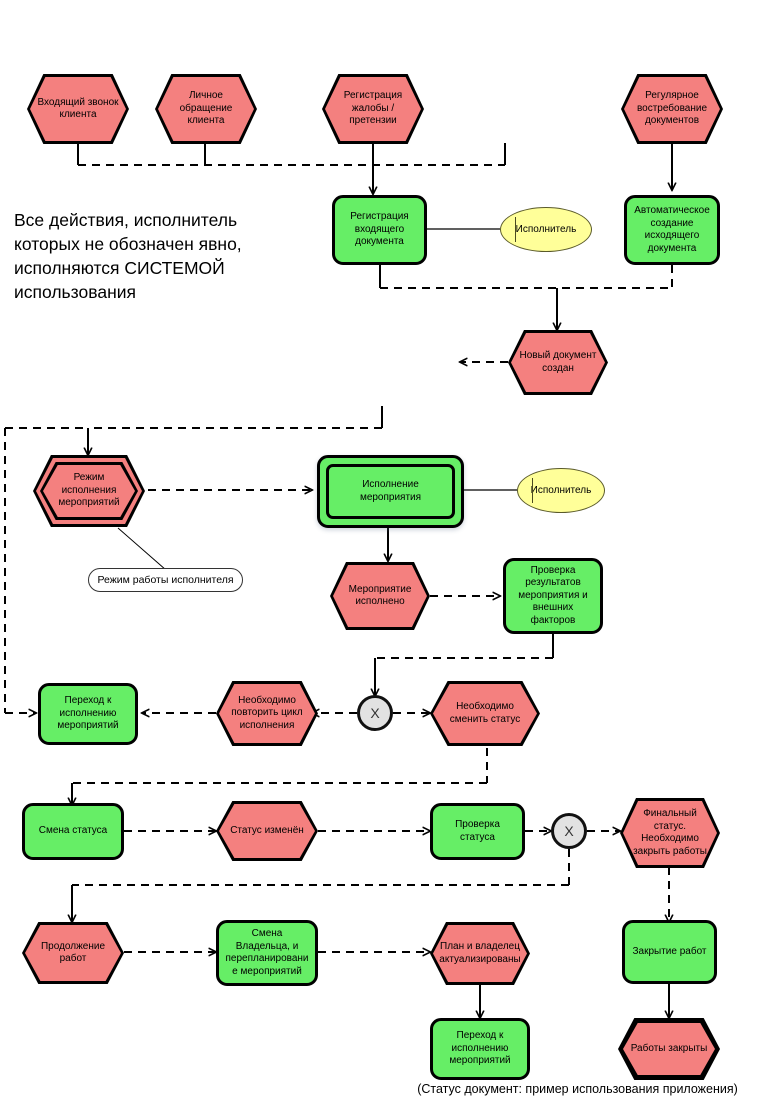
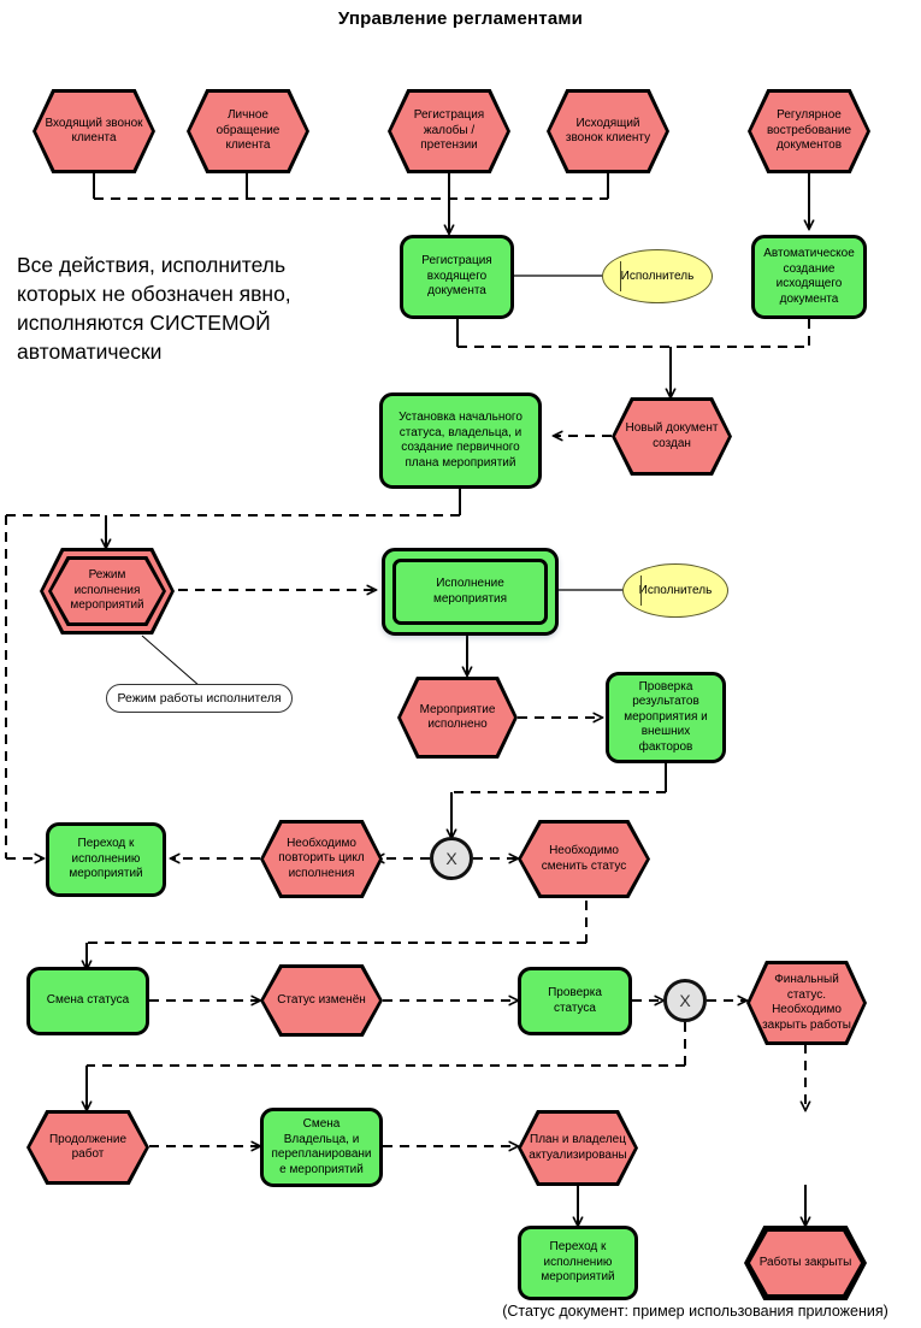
+ Управление регламентами
- Все действия, исполнитель которых не обозначен явно, исполняются СИСТЕМОЙ использования
+ Все действия, исполнитель которых не обозначен явно, исполняются СИСТЕМОЙ автоматически
  (Статус документ: пример использования приложения)
  Входящий звонок
  клиента
  Личное
  обращение
  клиента
  Регистрация
  жалобы /
  претензии
+ Исходящий
+ звонок клиенту
  Регулярное
  востребование
  документов
  Регистрация
  входящего
  документа
  Исполнитель
  Автоматическое
  создание
  исходящего
  документа
+ Установка начального
+ статуса, владельца, и
+ создание первичного
+ плана мероприятий
  Новый документ
  создан
  Режим
  исполнения
  мероприятий
  Исполнение
  мероприятия
  Исполнитель
  Режим работы исполнителя
  Мероприятие
  исполнено
  Проверка
  результатов
  мероприятия и
  внешних
  факторов
  Переход к
  исполнению
  мероприятий
  Необходимо
  повторить цикл
  исполнения
  X
  Необходимо
  сменить статус
  Смена статуса
  Статус изменён
  Проверка статуса
  X
  Финальный
  статус.
  Необходимо
  закрыть работы
  Продолжение
  работ
  Смена
  Владельца, и
  перепланировани
  е мероприятий
  План и владелец
  актуализированы
- Закрытие работ
  Переход к
  исполнению
  мероприятий
  Работы закрыты
